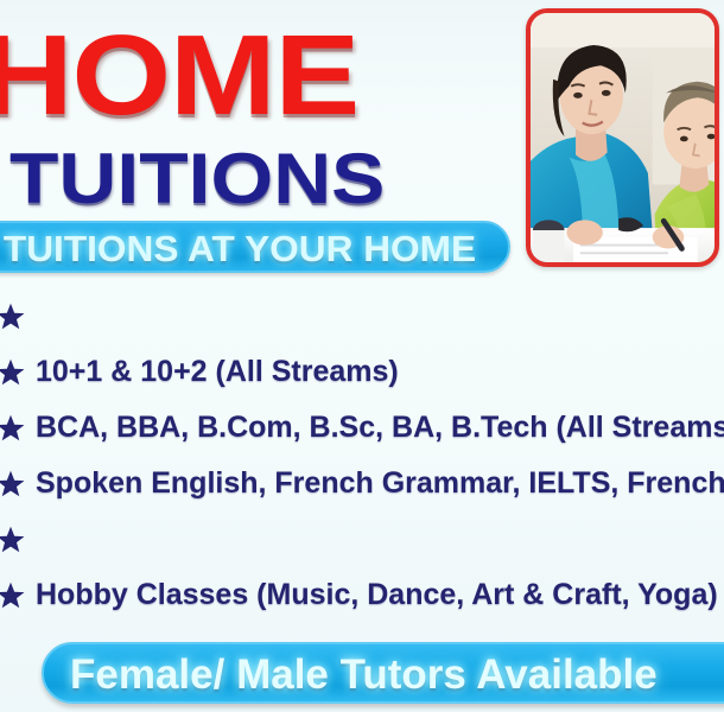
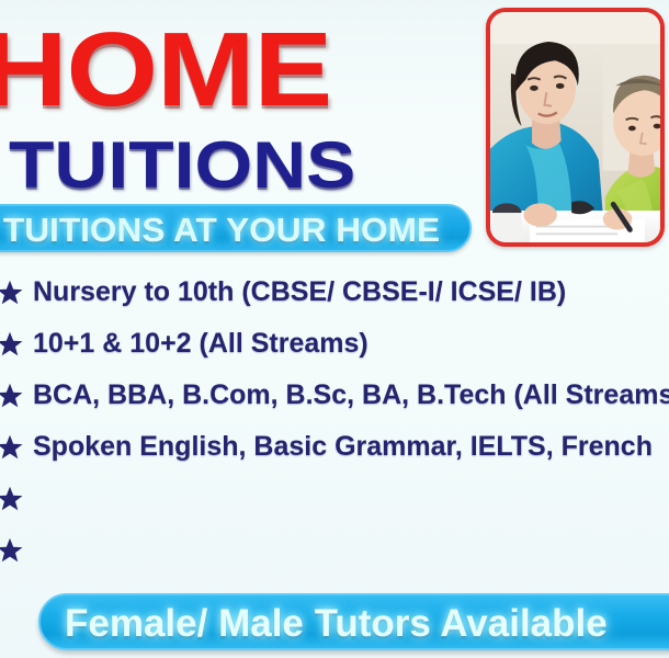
  HOME
  TUITIONS
  TUITIONS AT YOUR HOME
+ Nursery to 10th (CBSE/ CBSE-I/ ICSE/ IB)
  10+1 & 10+2 (All Streams)
  BCA, BBA, B.Com, B.Sc, BA, B.Tech (All Streams
- Spoken English, French Grammar, IELTS, French
+ Spoken English, Basic Grammar, IELTS, French
- Hobby Classes (Music, Dance, Art & Craft, Yoga)
  Female/ Male Tutors Available
